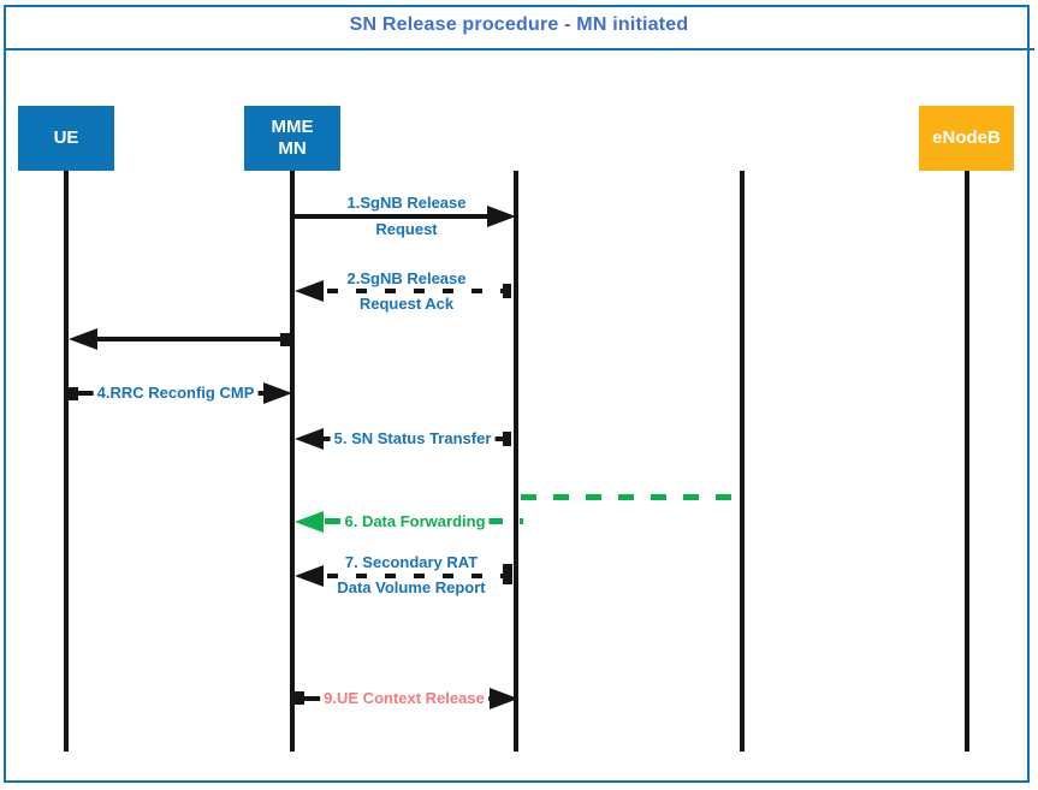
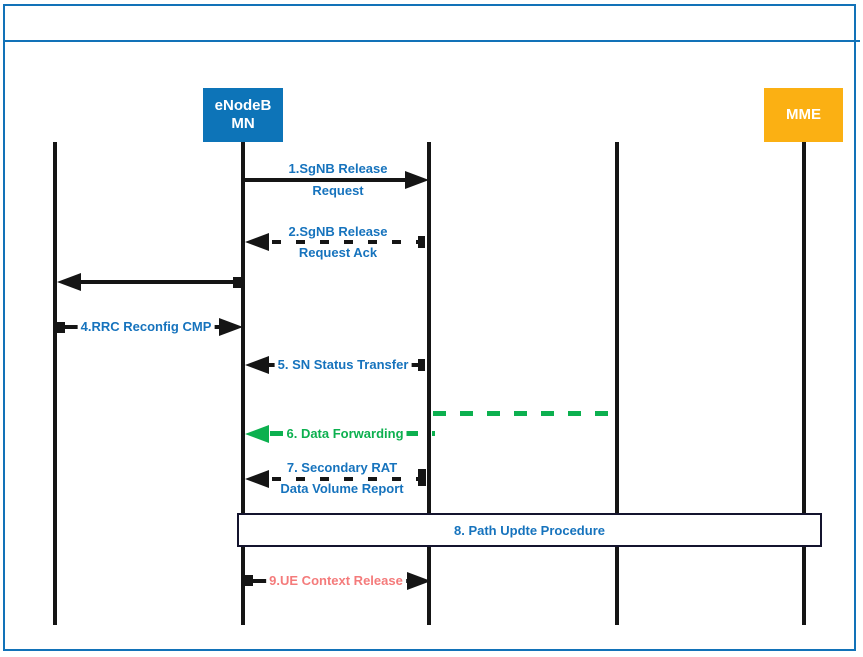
- SN Release procedure - MN initiated
- UE
- MME
+ eNodeB
  MN
- eNodeB
+ MME
  1.SgNB Release
  Request
  2.SgNB Release
  Request Ack
  4.RRC Reconfig CMP
  5. SN Status Transfer
  6. Data Forwarding
  7. Secondary RAT
  Data Volume Report
+ 8. Path Updte Procedure
  9.UE Context Release
